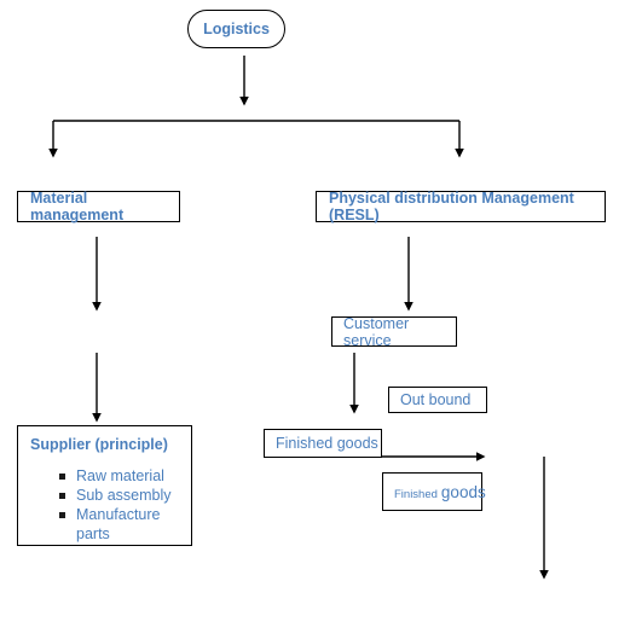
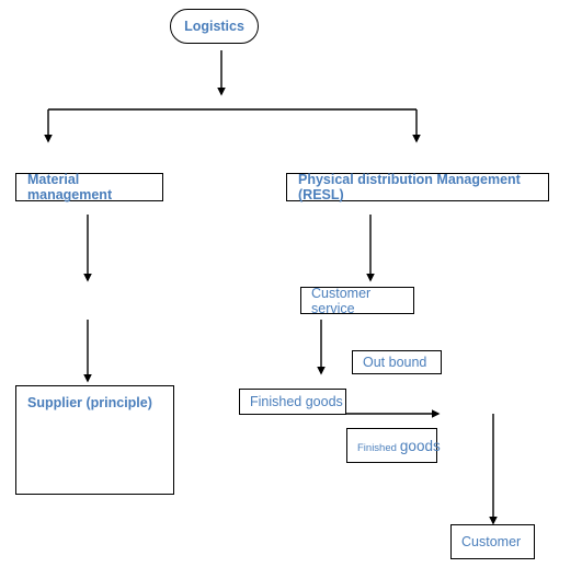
  Logistics
  Material management
  Physical distribution Management (RESL)
  Customer service
  Supplier (principle)
- Raw material
- Sub assembly
- Manufacture parts
  Out bound
  Finished goods
  Finished goods
+ Customer
